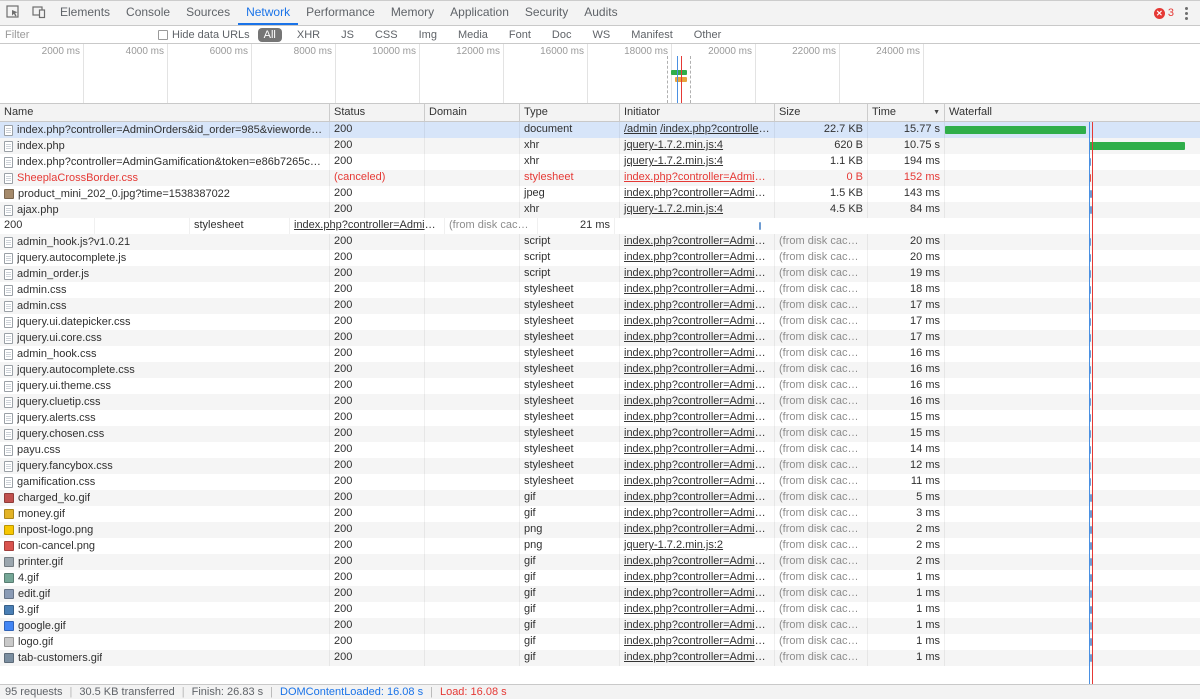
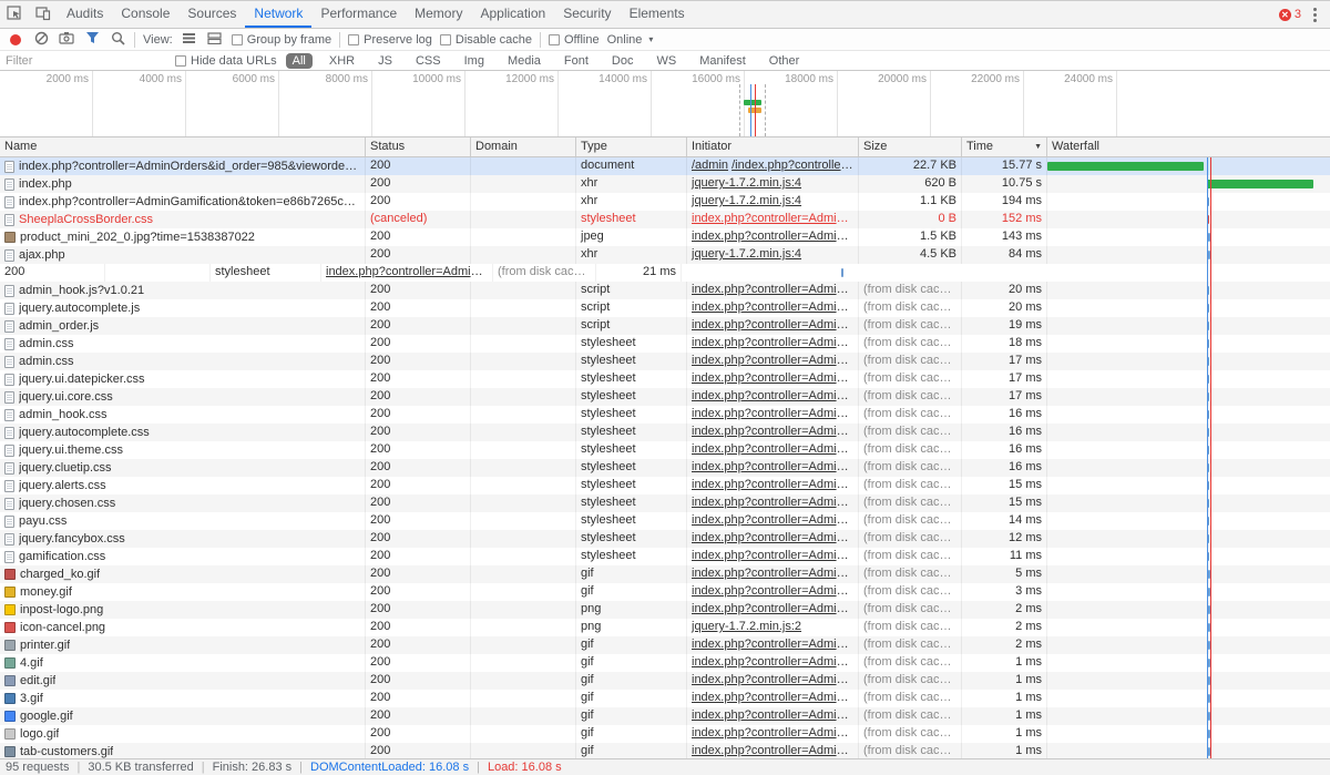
- Elements
+ Audits
  Console
  Sources
  Network
  Performance
  Memory
  Application
  Security
- Audits
+ Elements
  ✕
  3
+ View:
+ Group by frame
+ Preserve log
+ Disable cache
+ Offline
+ Online
+ ▾
  Filter
  Hide data URLs
  All
  XHR
  JS
  CSS
  Img
  Media
  Font
  Doc
  WS
  Manifest
  Other
  2000 ms
  4000 ms
  6000 ms
  8000 ms
  10000 ms
  12000 ms
+ 14000 ms
  16000 ms
  18000 ms
  20000 ms
  22000 ms
  24000 ms
  Name
  Status
  Domain
  Type
  Initiator
  Size
  Time
  Waterfall
  index.php?controller=AdminOrders&id_order=985&vieworder&t
  200
  document
  /admin /index.php?controller=..
  22.7 KB
  15.77 s
  index.php
  200
  xhr
  jquery-1.7.2.min.js:4
  620 B
  10.75 s
  index.php?controller=AdminGamification&token=e86b7265c0a
  200
  xhr
  jquery-1.7.2.min.js:4
  1.1 KB
  194 ms
  SheeplaCrossBorder.css
  (canceled)
  stylesheet
  index.php?controller=AdminOr
  0 B
  152 ms
  product_mini_202_0.jpg?time=1538387022
  200
  jpeg
  index.php?controller=AdminOr
  1.5 KB
  143 ms
  ajax.php
  200
  xhr
  jquery-1.7.2.min.js:4
  4.5 KB
  84 ms
  200
  stylesheet
  index.php?controller=AdminOr
  (from disk cache)
  21 ms
  admin_hook.js?v1.0.21
  200
  script
  index.php?controller=AdminOr
  (from disk cache)
  20 ms
  jquery.autocomplete.js
  200
  script
  index.php?controller=AdminOr
  (from disk cache)
  20 ms
  admin_order.js
  200
  script
  index.php?controller=AdminOr
  (from disk cache)
  19 ms
  admin.css
  200
  stylesheet
  index.php?controller=AdminOr
  (from disk cache)
  18 ms
  admin.css
  200
  stylesheet
  index.php?controller=AdminOr
  (from disk cache)
  17 ms
  jquery.ui.datepicker.css
  200
  stylesheet
  index.php?controller=AdminOr
  (from disk cache)
  17 ms
  jquery.ui.core.css
  200
  stylesheet
  index.php?controller=AdminOr
  (from disk cache)
  17 ms
  admin_hook.css
  200
  stylesheet
  index.php?controller=AdminOr
  (from disk cache)
  16 ms
  jquery.autocomplete.css
  200
  stylesheet
  index.php?controller=AdminOr
  (from disk cache)
  16 ms
  jquery.ui.theme.css
  200
  stylesheet
  index.php?controller=AdminOr
  (from disk cache)
  16 ms
  jquery.cluetip.css
  200
  stylesheet
  index.php?controller=AdminOr
  (from disk cache)
  16 ms
  jquery.alerts.css
  200
  stylesheet
  index.php?controller=AdminOr
  (from disk cache)
  15 ms
  jquery.chosen.css
  200
  stylesheet
  index.php?controller=AdminOr
  (from disk cache)
  15 ms
  payu.css
  200
  stylesheet
  index.php?controller=AdminOr
  (from disk cache)
  14 ms
  jquery.fancybox.css
  200
  stylesheet
  index.php?controller=AdminOr
  (from disk cache)
  12 ms
  gamification.css
  200
  stylesheet
  index.php?controller=AdminOr
  (from disk cache)
  11 ms
  charged_ko.gif
  200
  gif
  index.php?controller=AdminOr
  (from disk cache)
  5 ms
  money.gif
  200
  gif
  index.php?controller=AdminOr
  (from disk cache)
  3 ms
  inpost-logo.png
  200
  png
  index.php?controller=AdminOr
  (from disk cache)
  2 ms
  icon-cancel.png
  200
  png
  jquery-1.7.2.min.js:2
  (from disk cache)
  2 ms
  printer.gif
  200
  gif
  index.php?controller=AdminOr
  (from disk cache)
  2 ms
  4.gif
  200
  gif
  index.php?controller=AdminOr
  (from disk cache)
  1 ms
  edit.gif
  200
  gif
  index.php?controller=AdminOr
  (from disk cache)
  1 ms
  3.gif
  200
  gif
  index.php?controller=AdminOr
  (from disk cache)
  1 ms
  google.gif
  200
  gif
  index.php?controller=AdminOr
  (from disk cache)
  1 ms
  logo.gif
  200
  gif
  index.php?controller=AdminOr
  (from disk cache)
  1 ms
  tab-customers.gif
  200
  gif
  index.php?controller=AdminOr
  (from disk cache)
  1 ms
  95 requests
  |
  30.5 KB transferred
  |
  Finish: 26.83 s
  |
  DOMContentLoaded: 16.08 s
  |
  Load: 16.08 s
